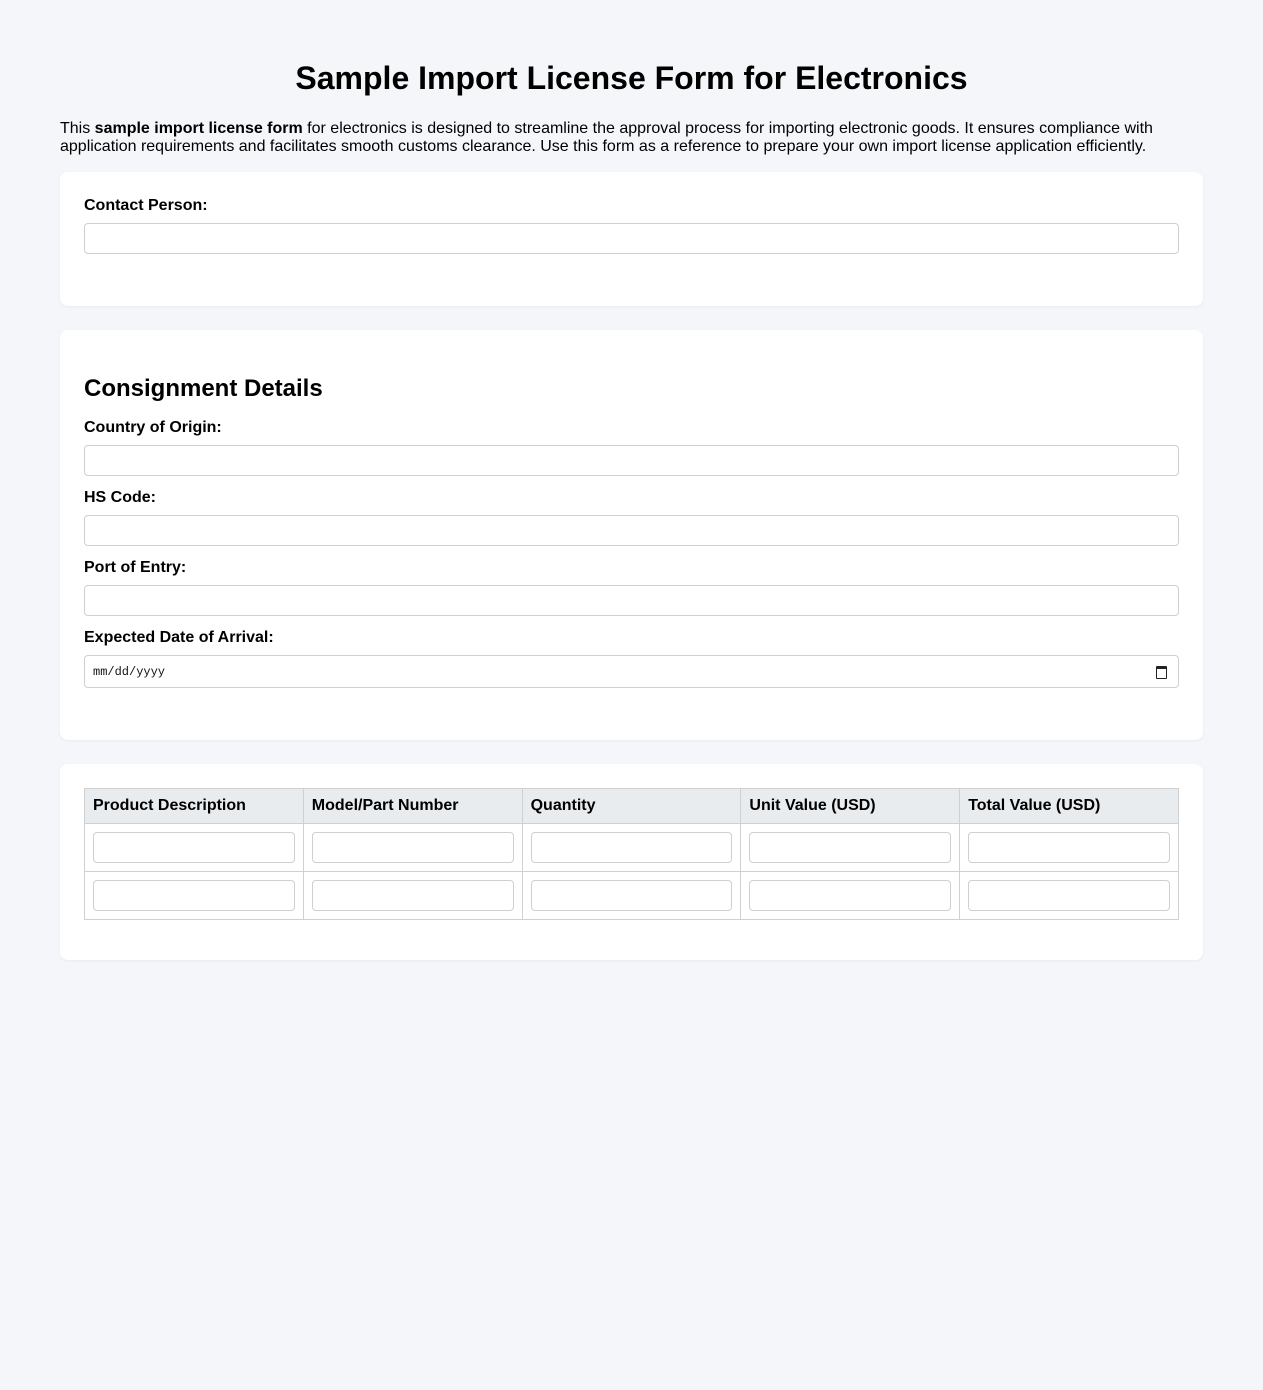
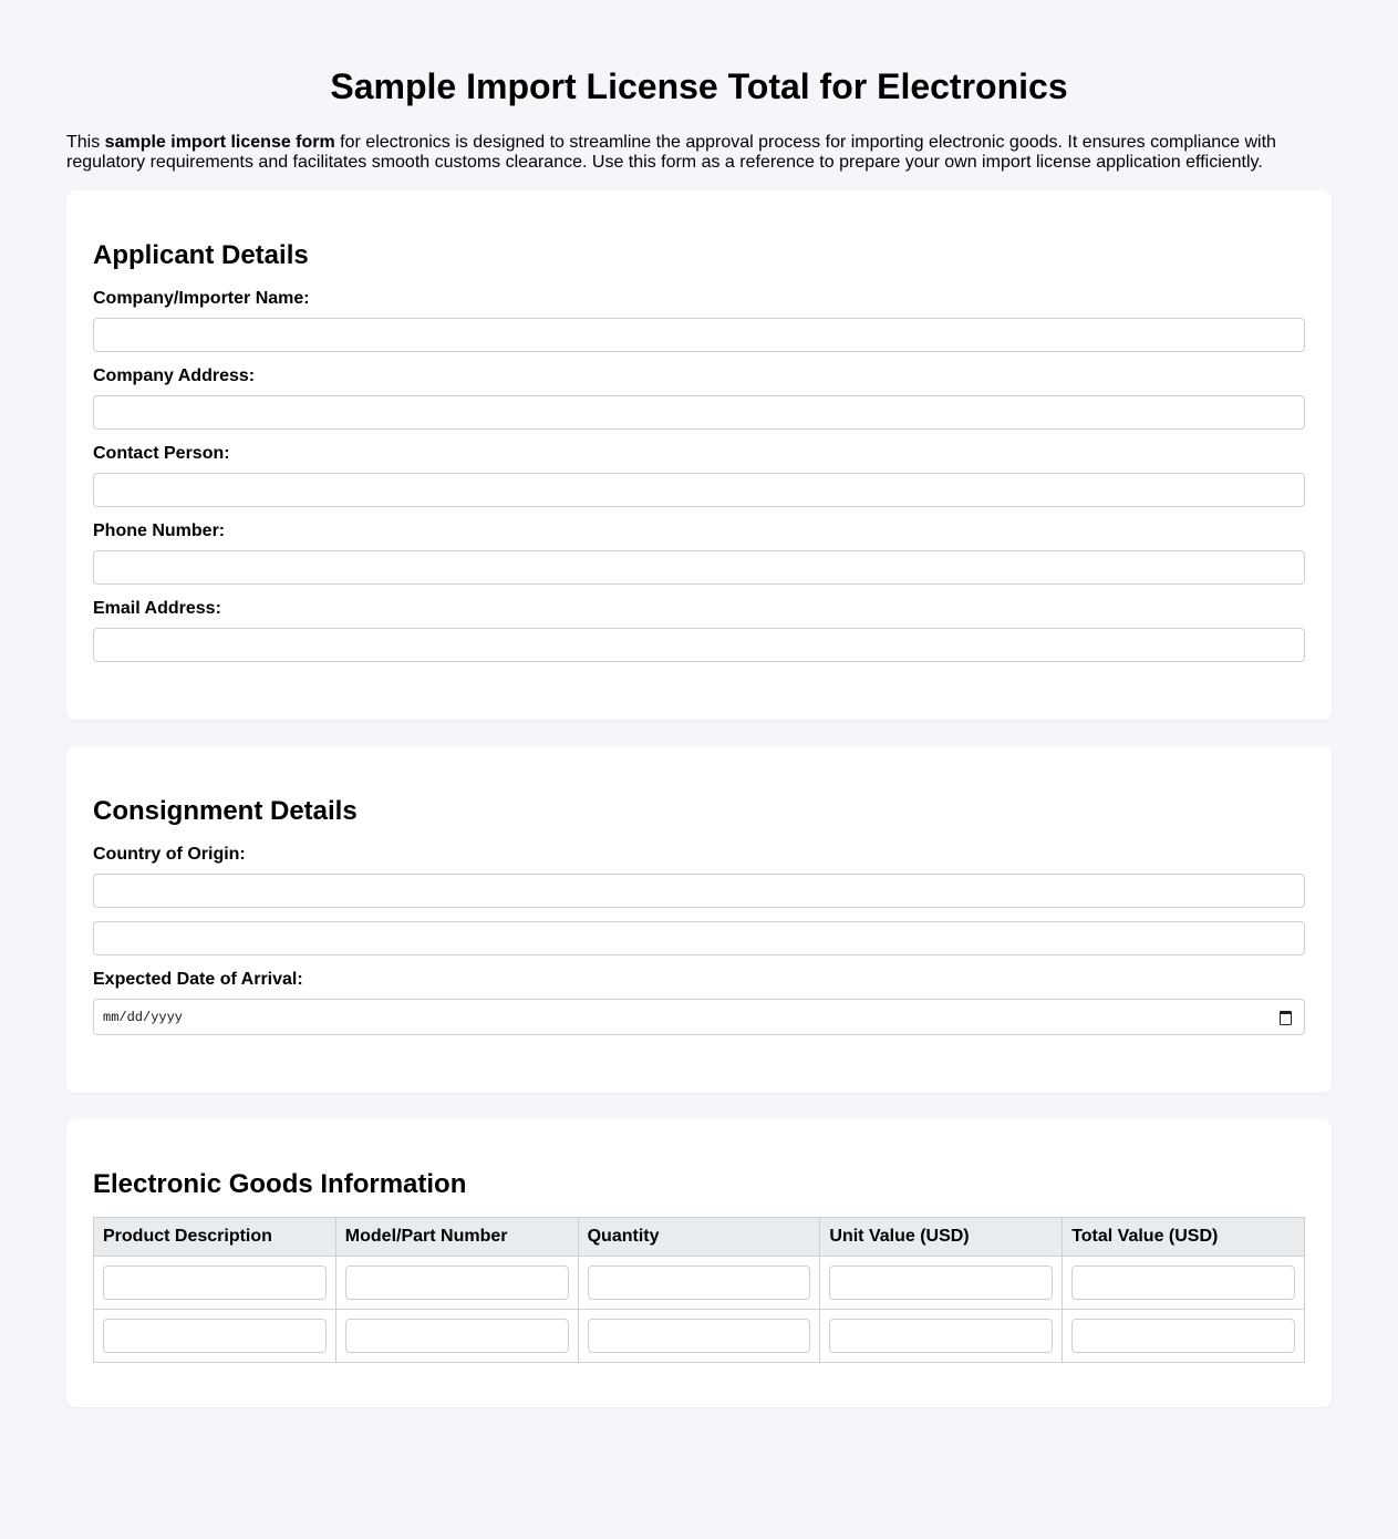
- Sample Import License Form for Electronics
+ Sample Import License Total for Electronics
- This sample import license form for electronics is designed to streamline the approval process for importing electronic goods. It ensures compliance with application requirements and facilitates smooth customs clearance. Use this form as a reference to prepare your own import license application efficiently.
+ This sample import license form for electronics is designed to streamline the approval process for importing electronic goods. It ensures compliance with regulatory requirements and facilitates smooth customs clearance. Use this form as a reference to prepare your own import license application efficiently.
+ Applicant Details
+ Company/Importer Name:
+ Company Address:
  Contact Person:
+ Phone Number:
+ Email Address:
  Consignment Details
  Country of Origin:
- HS Code:
- Port of Entry:
  Expected Date of Arrival:
  mm/dd/yyyy
+ Electronic Goods Information
  Product Description	Model/Part Number	Quantity	Unit Value (USD)	Total Value (USD)
